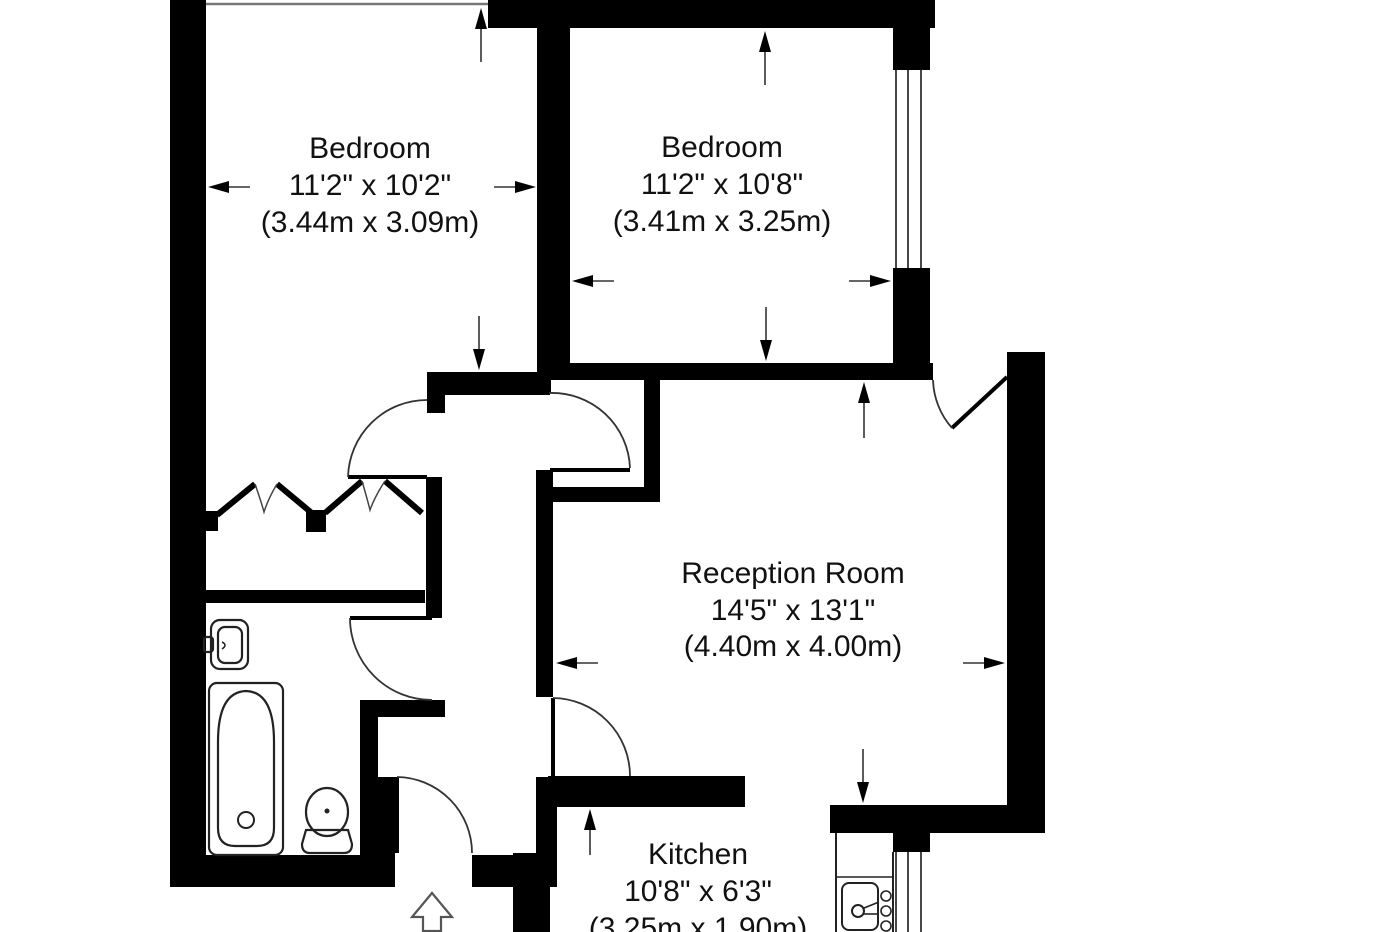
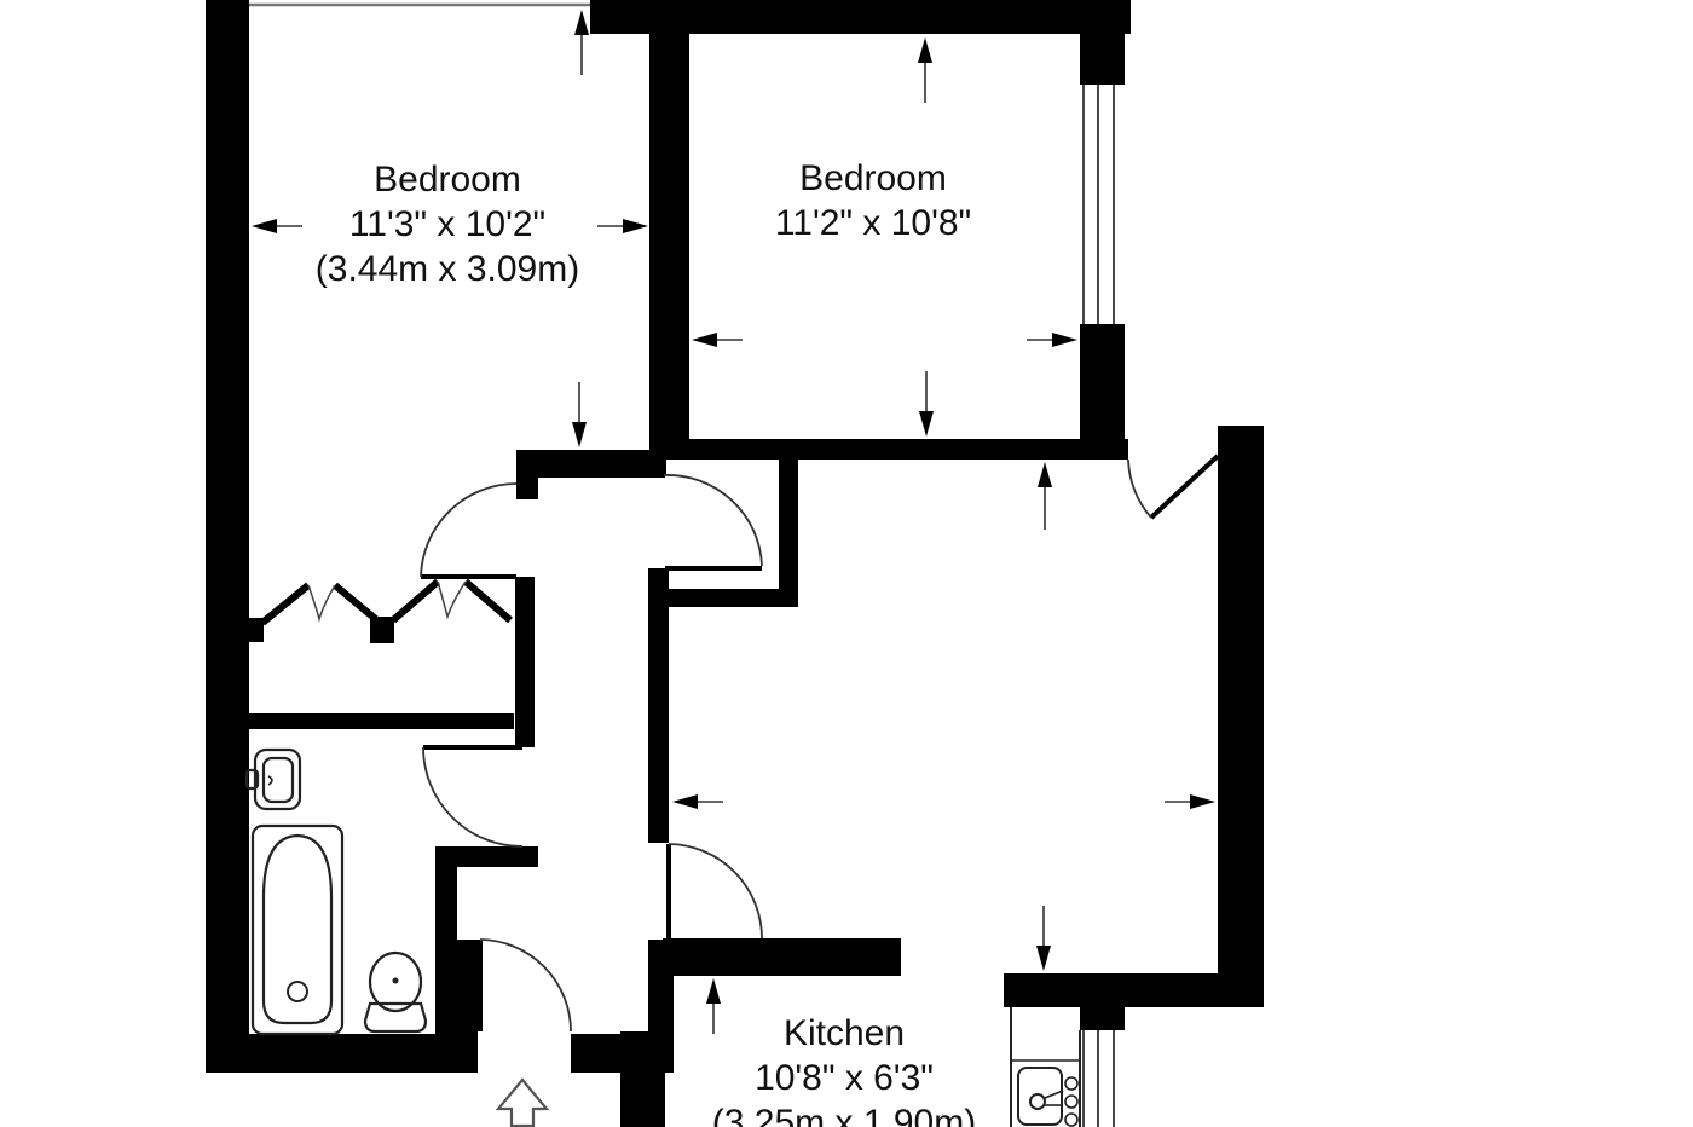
  Bedroom
- 11'2" x 10'2"
+ 11'3" x 10'2"
  (3.44m x 3.09m)
  Bedroom
  11'2" x 10'8"
- (3.41m x 3.25m)
- Reception Room
- 14'5" x 13'1"
- (4.40m x 4.00m)
  Kitchen
  10'8" x 6'3"
  (3.25m x 1.90m)
